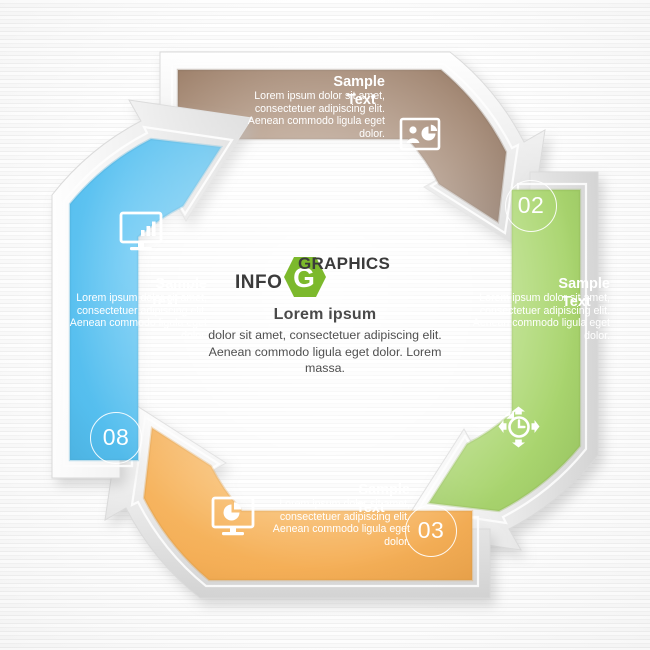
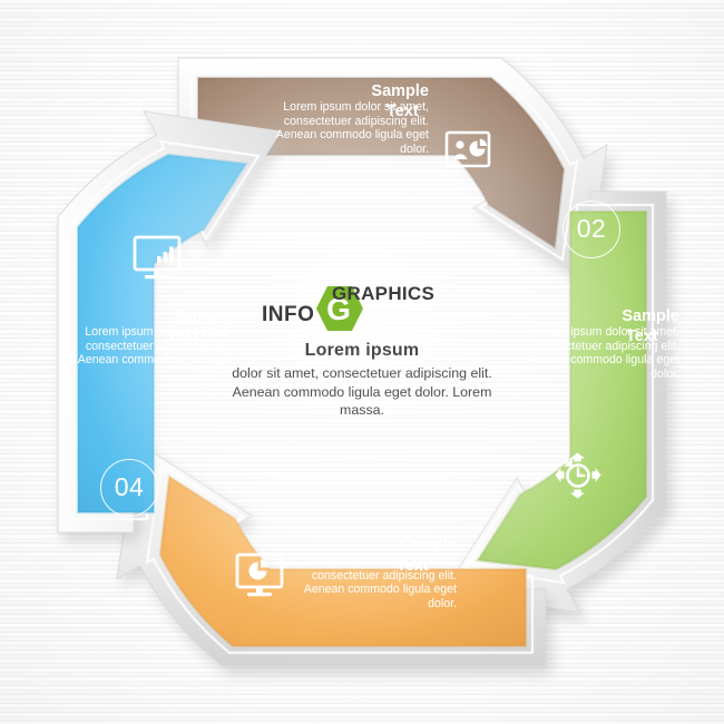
  G
  INFO
  GRAPHICS
  Lorem ipsum
  dolor sit amet, consectetuer adipiscing elit. Aenean commodo ligula eget dolor. Lorem massa.
  Sample
  Lorem ipsum dolor sit amet, consectetuer adipiscing elit. Aenean commodo ligula eget dolor.
  Text
  Sample
  Lorem ipsum dolor sit amet, consectetuer adipiscing elit. Aenean commodo ligula eget dolor.
  Text
  02
  Lorem ipsum dolor sit amet, consectetuer adipiscing elit. Aenean commodo ligula eget dolor.
  Text
- 03
  Lorem ipsum dolor sit amet, consectetuer adipiscing elit. Aenean commodo ligula eget
- 08
+ 04
